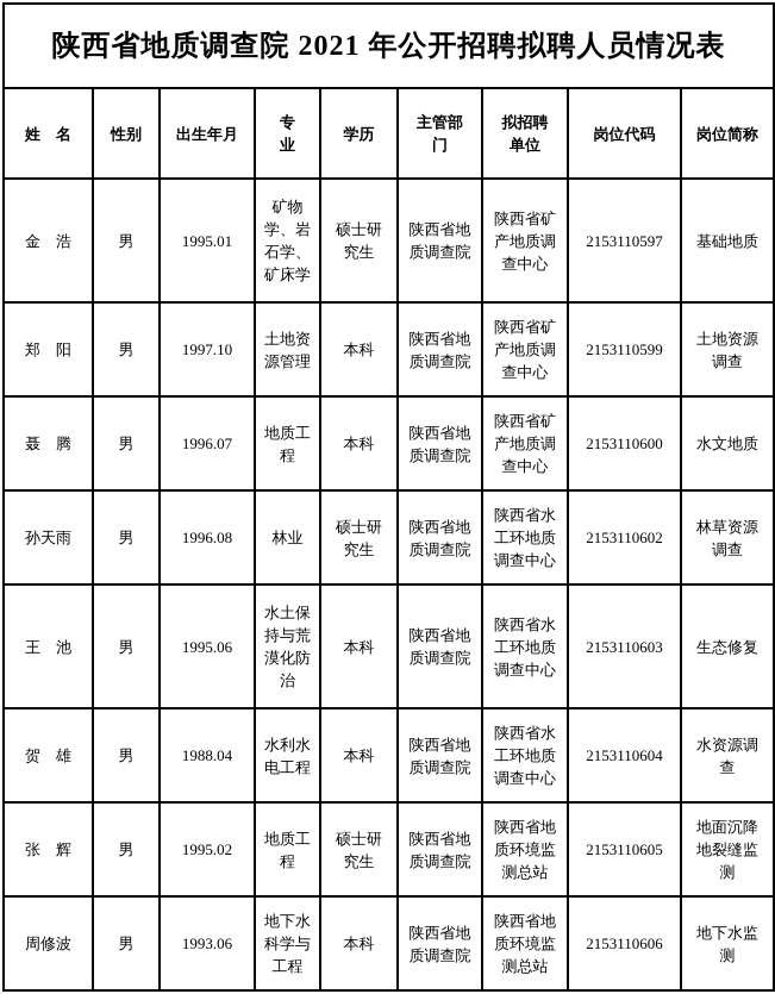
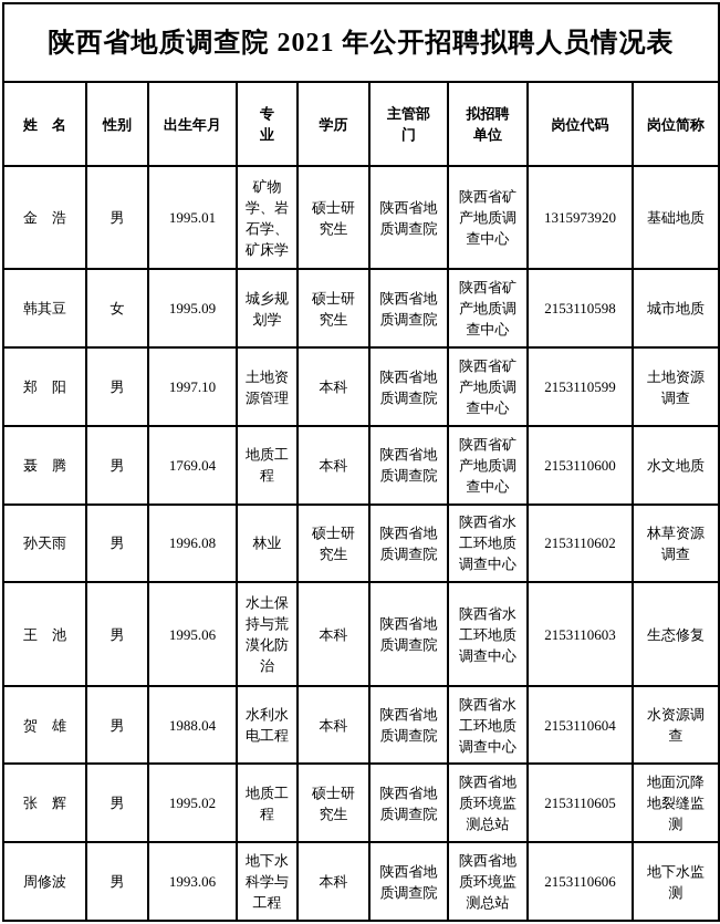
  陕西省地质调查院 2021 年公开招聘拟聘人员情况表
  姓 名	性别	出生年月	专 业	学历	主管部 门	拟招聘 单位	岗位代码	岗位简称
- 金 浩	男	1995.01	矿物学、岩石学、矿床学	硕士研究生	陕西省地质调查院	陕西省矿产地质调查中心	2153110597	基础地质
+ 金 浩	男	1995.01	矿物学、岩石学、矿床学	硕士研究生	陕西省地质调查院	陕西省矿产地质调查中心	1315973920	基础地质
+ 韩其豆	女	1995.09	城乡规划学	硕士研究生	陕西省地质调查院	陕西省矿产地质调查中心	2153110598	城市地质
  郑 阳	男	1997.10	土地资源管理	本科	陕西省地质调查院	陕西省矿产地质调查中心	2153110599	土地资源调查
- 聂 腾	男	1996.07	地质工程	本科	陕西省地质调查院	陕西省矿产地质调查中心	2153110600	水文地质
+ 聂 腾	男	1769.04	地质工程	本科	陕西省地质调查院	陕西省矿产地质调查中心	2153110600	水文地质
  孙天雨	男	1996.08	林业	硕士研究生	陕西省地质调查院	陕西省水工环地质调查中心	2153110602	林草资源调查
  王 池	男	1995.06	水土保持与荒漠化防治	本科	陕西省地质调查院	陕西省水工环地质调查中心	2153110603	生态修复
  贺 雄	男	1988.04	水利水电工程	本科	陕西省地质调查院	陕西省水工环地质调查中心	2153110604	水资源调查
  张 辉	男	1995.02	地质工程	硕士研究生	陕西省地质调查院	陕西省地质环境监测总站	2153110605	地面沉降地裂缝监测
  周修波	男	1993.06	地下水科学与工程	本科	陕西省地质调查院	陕西省地质环境监测总站	2153110606	地下水监测
